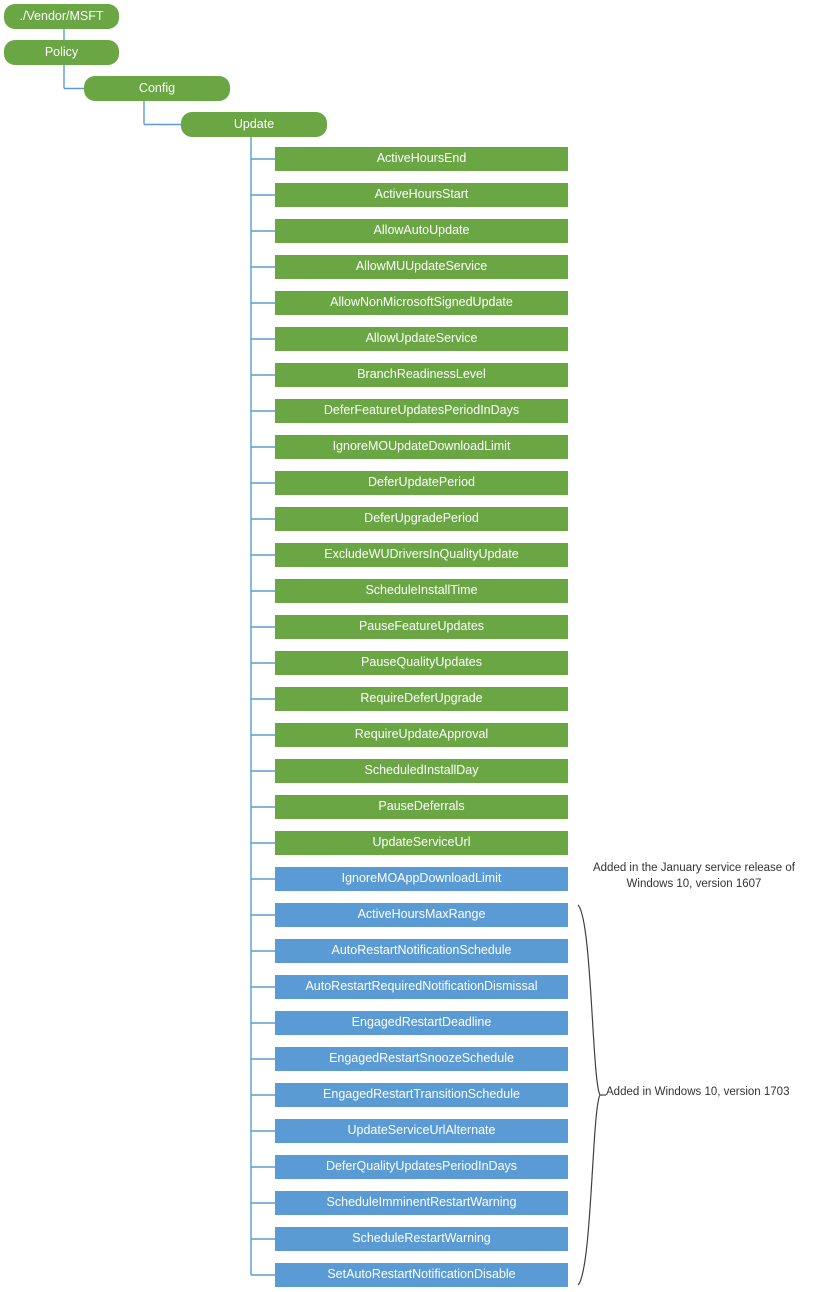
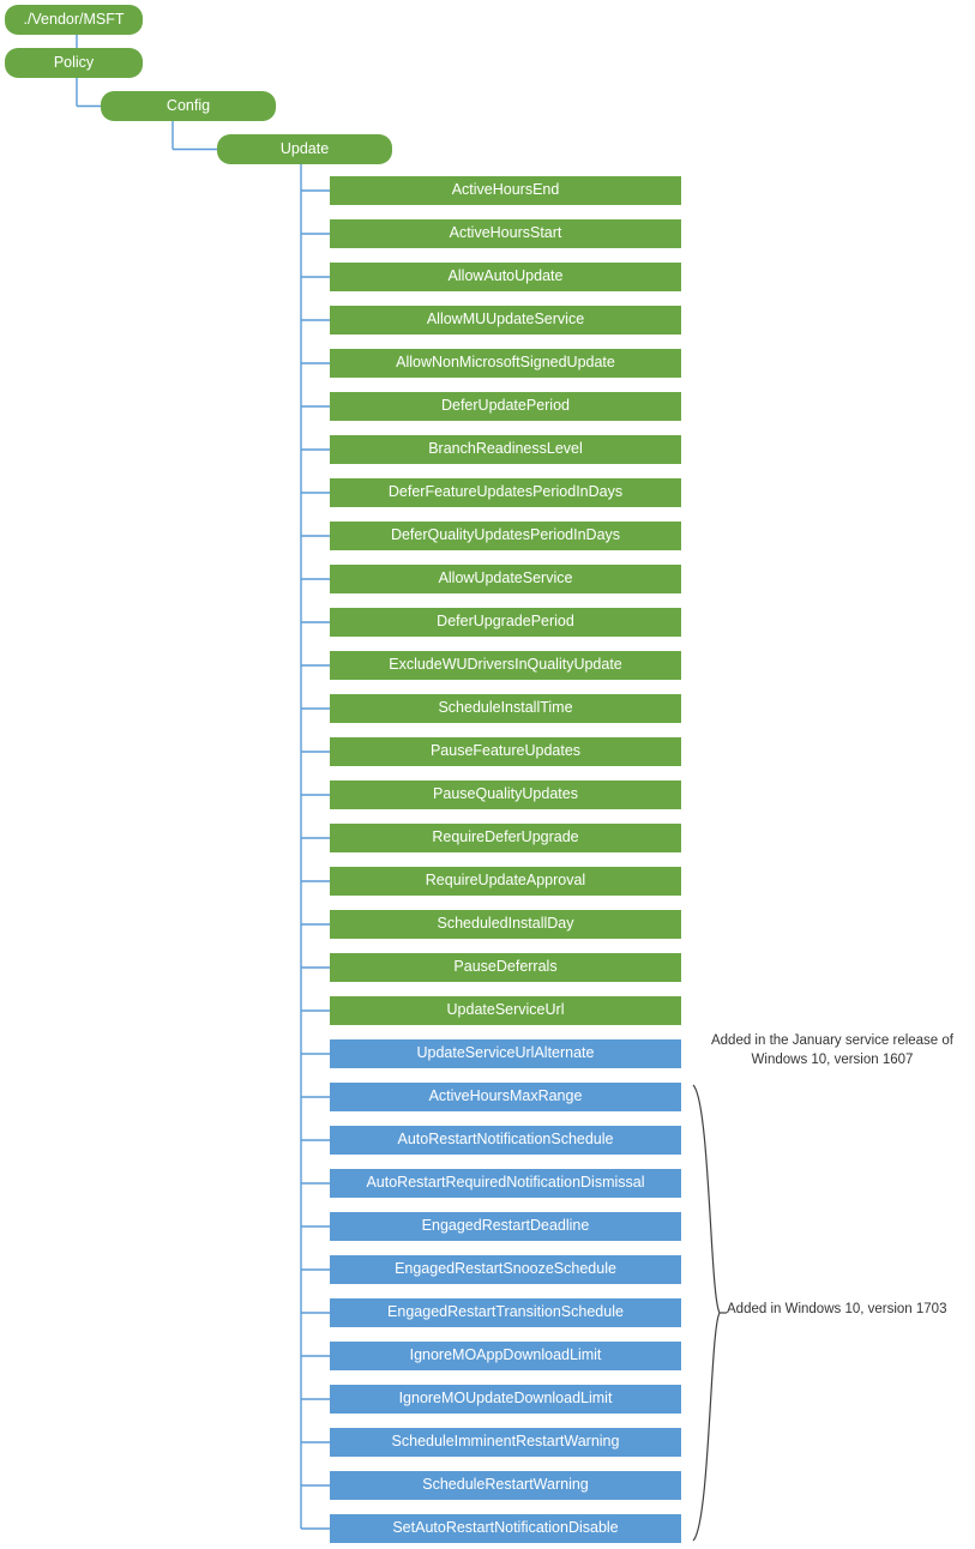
  ./Vendor/MSFT
  Policy
  Config
  Update
  ActiveHoursEnd
  ActiveHoursStart
  AllowAutoUpdate
  AllowMUUpdateService
  AllowNonMicrosoftSignedUpdate
- AllowUpdateService
+ DeferUpdatePeriod
  BranchReadinessLevel
  DeferFeatureUpdatesPeriodInDays
- IgnoreMOUpdateDownloadLimit
+ DeferQualityUpdatesPeriodInDays
- DeferUpdatePeriod
+ AllowUpdateService
  DeferUpgradePeriod
  ExcludeWUDriversInQualityUpdate
  ScheduleInstallTime
  PauseFeatureUpdates
  PauseQualityUpdates
  RequireDeferUpgrade
  RequireUpdateApproval
  ScheduledInstallDay
  PauseDeferrals
  UpdateServiceUrl
- IgnoreMOAppDownloadLimit
+ UpdateServiceUrlAlternate
  ActiveHoursMaxRange
  AutoRestartNotificationSchedule
  AutoRestartRequiredNotificationDismissal
  EngagedRestartDeadline
  EngagedRestartSnoozeSchedule
  EngagedRestartTransitionSchedule
- UpdateServiceUrlAlternate
+ IgnoreMOAppDownloadLimit
- DeferQualityUpdatesPeriodInDays
+ IgnoreMOUpdateDownloadLimit
  ScheduleImminentRestartWarning
  ScheduleRestartWarning
  SetAutoRestartNotificationDisable
  Added in the January service release of
  Windows 10, version 1607
  Added in Windows 10, version 1703
